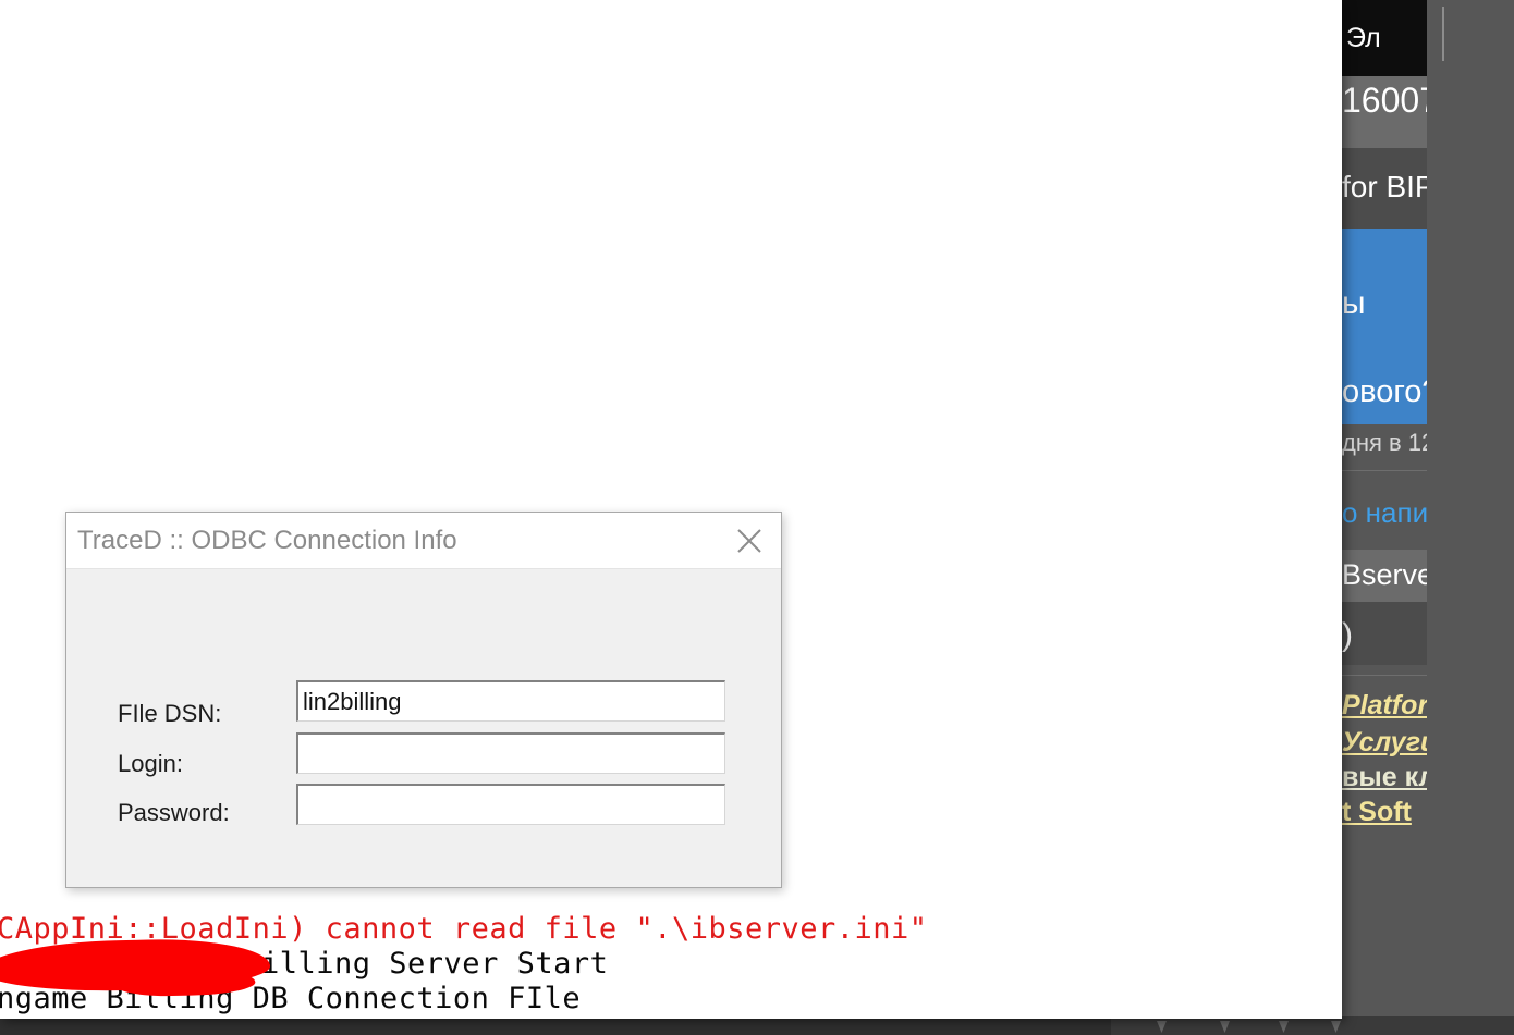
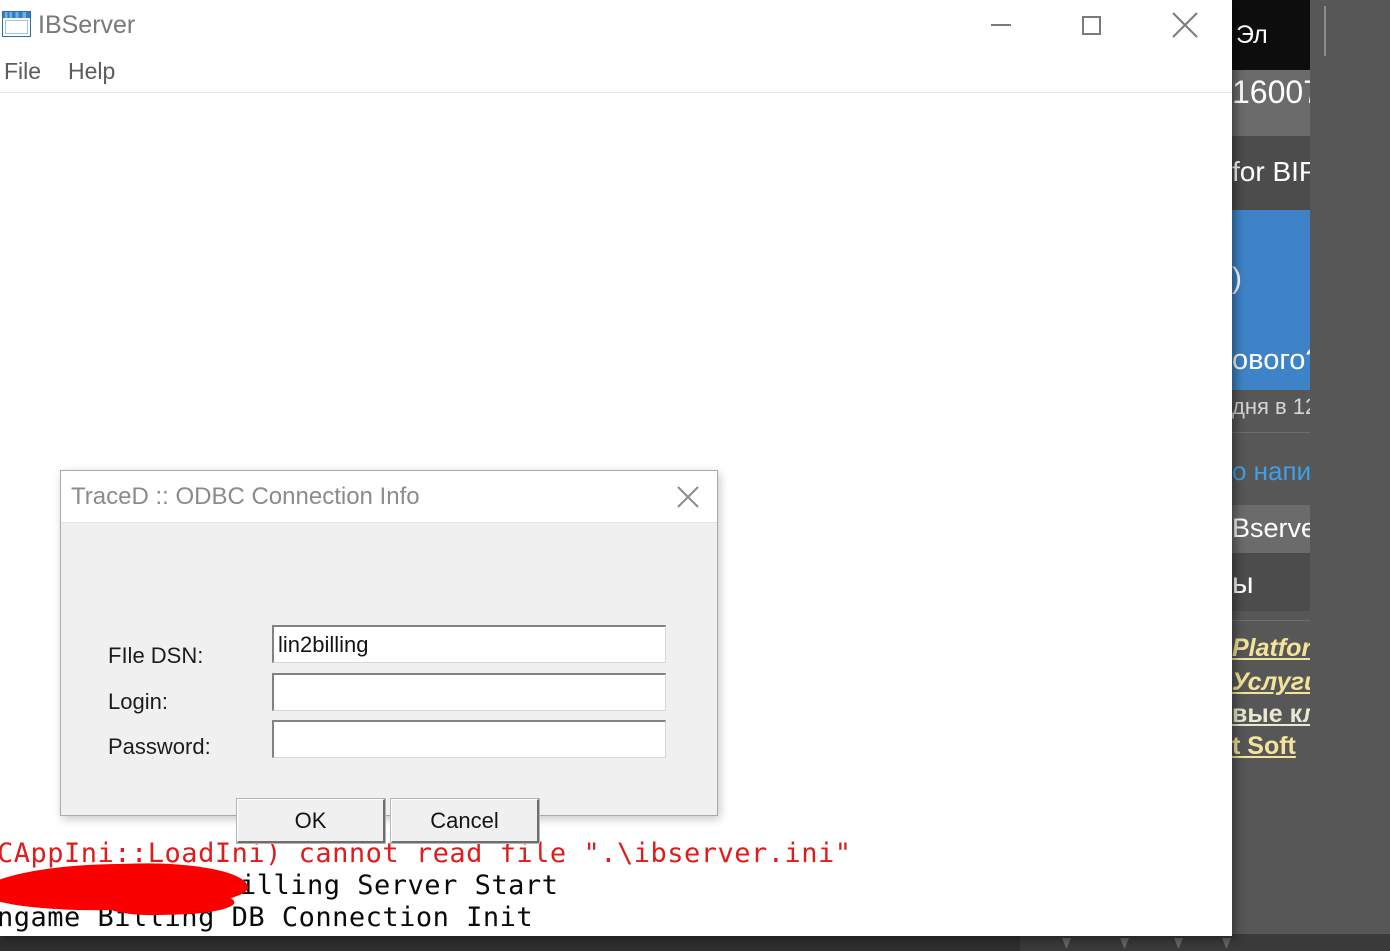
  Эл
  1600
  for BIP
- ы
+ )
  ового
  дня в 1
  о напи
  Bserve
- )
+ ы
  Platfor
  Услуг
  вые к
  t Soft
+ IBServer
+ File
+ Help
  CAppIni::LoadIni) cannot read file ".\ibserver.ini"
  illing Server Start
- ngame Billing DB Connection FIle
+ ngame Billing DB Connection Init
  TraceD :: ODBC Connection Info
  FIle DSN:
  lin2billing
  Login:
  Password:
+ OK
+ Cancel
